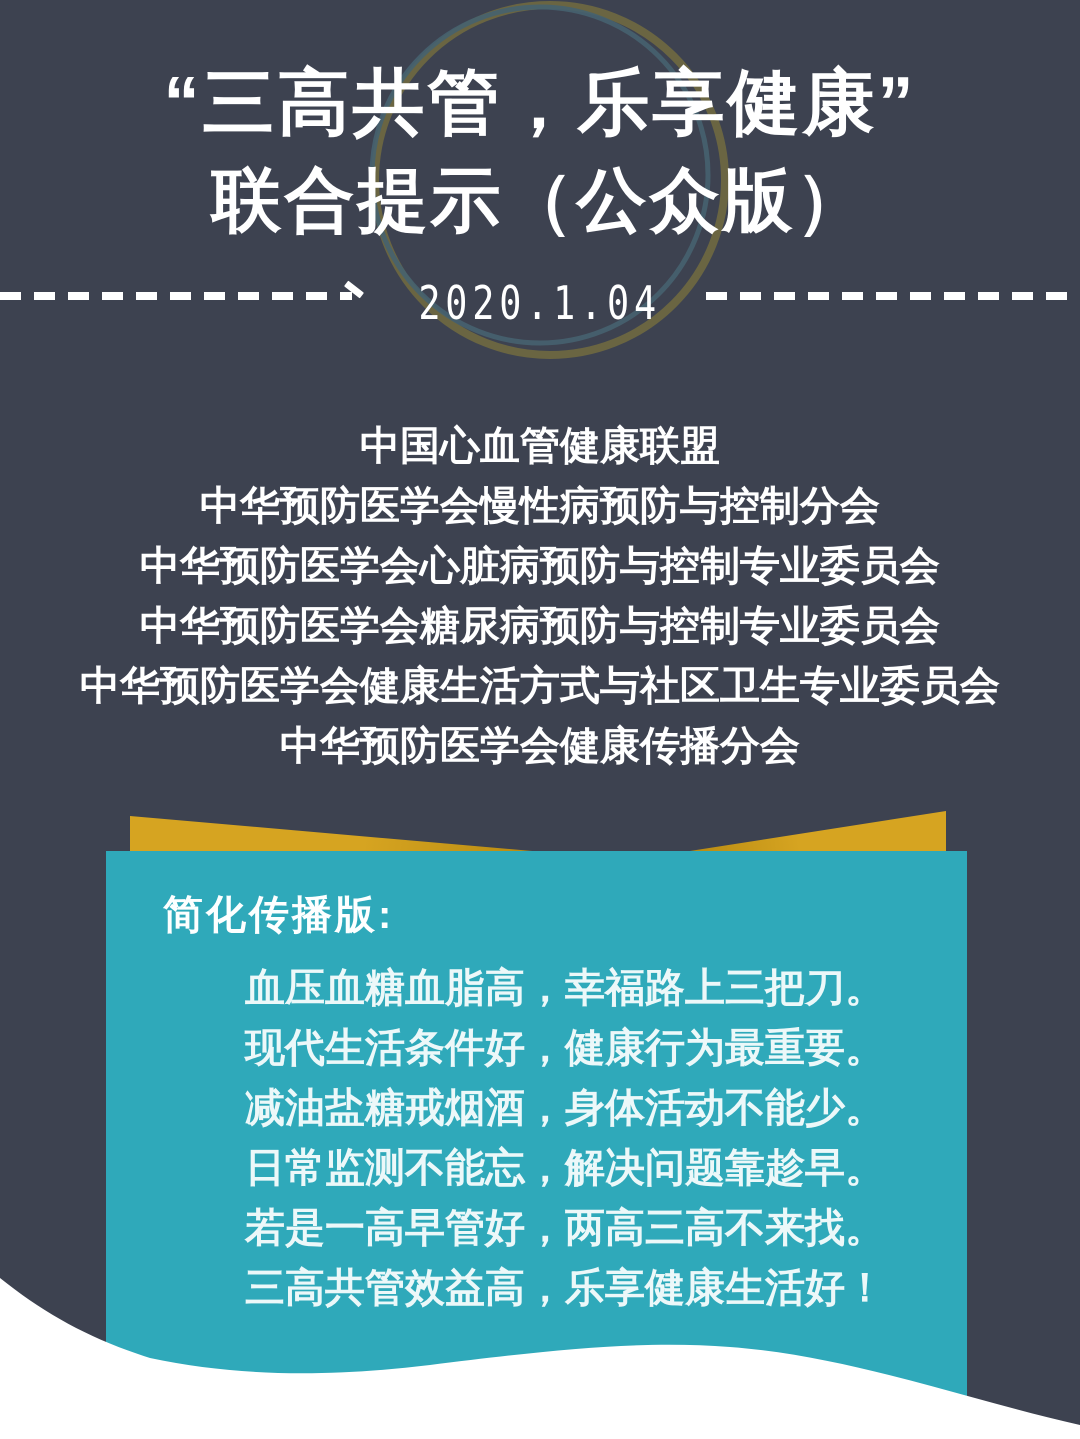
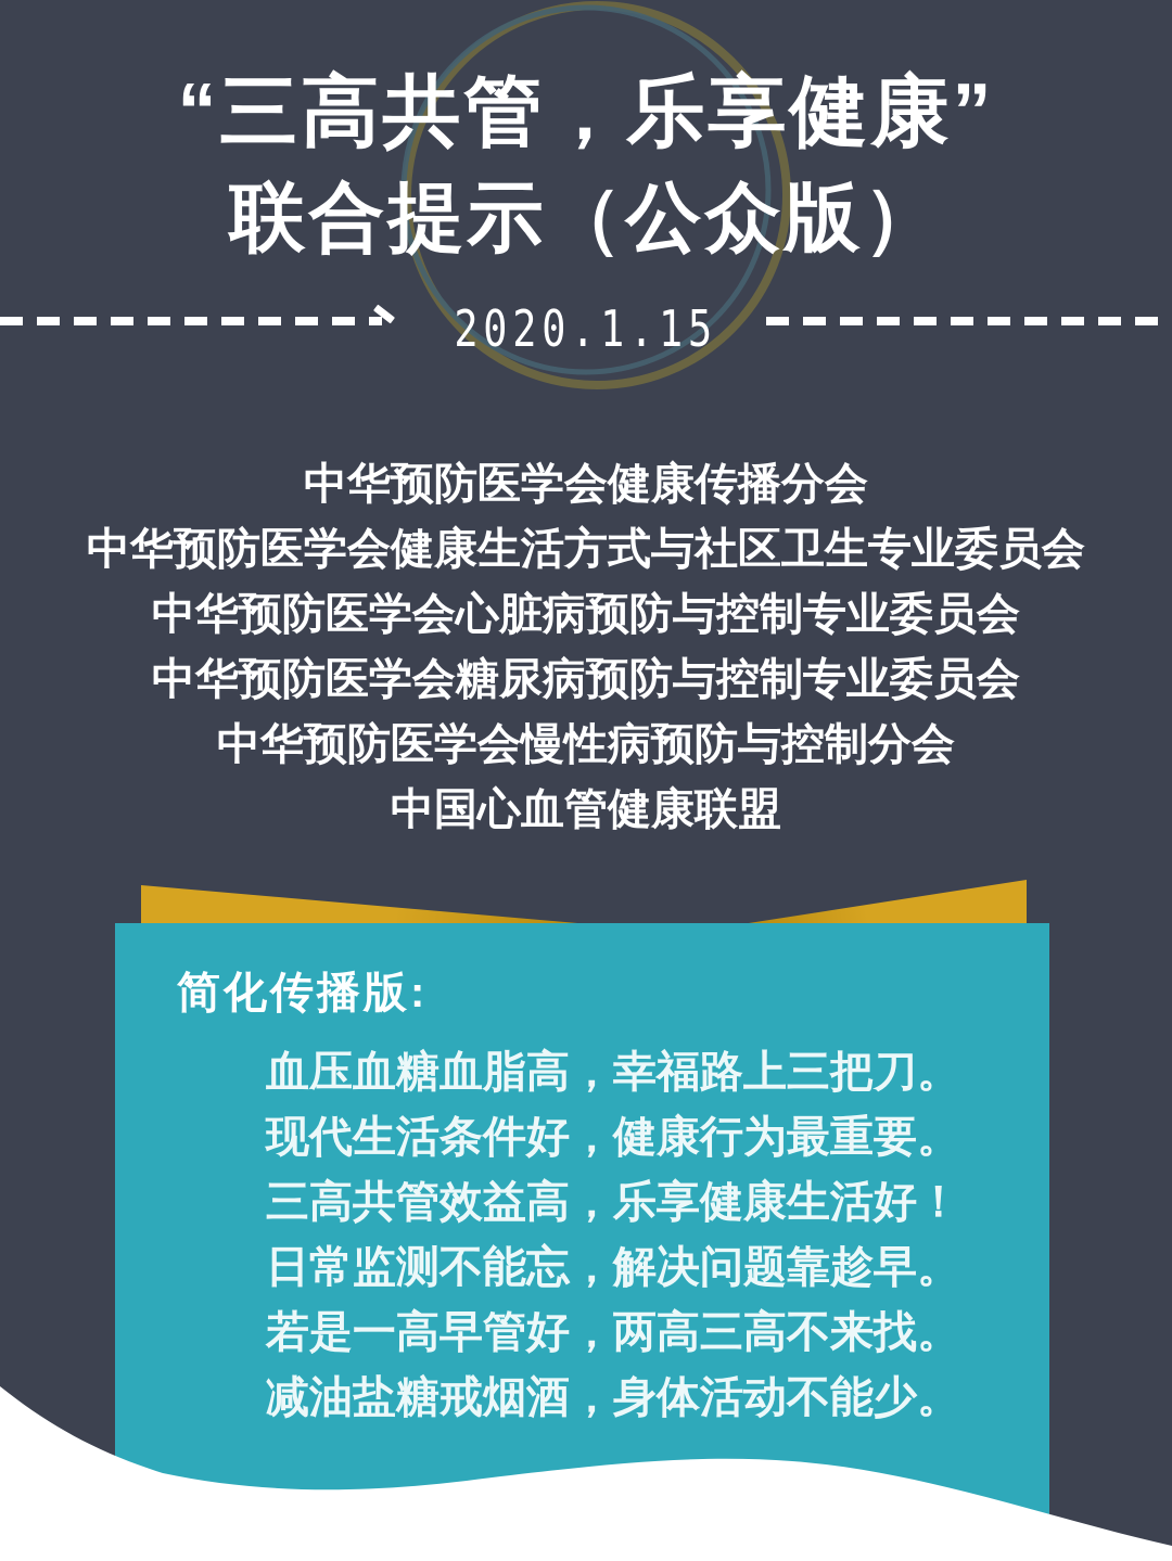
  “三高共管，乐享健康”
  联合提示（公众版）
- 2020.1.04
+ 2020.1.15
- 中国心血管健康联盟
+ 中华预防医学会健康传播分会
- 中华预防医学会慢性病预防与控制分会
+ 中华预防医学会健康生活方式与社区卫生专业委员会
  中华预防医学会心脏病预防与控制专业委员会
  中华预防医学会糖尿病预防与控制专业委员会
- 中华预防医学会健康生活方式与社区卫生专业委员会
+ 中华预防医学会慢性病预防与控制分会
- 中华预防医学会健康传播分会
+ 中国心血管健康联盟
  简化传播版:
  血压血糖血脂高，幸福路上三把刀。
  现代生活条件好，健康行为最重要。
- 减油盐糖戒烟酒，身体活动不能少。
+ 三高共管效益高，乐享健康生活好！
  日常监测不能忘，解决问题靠趁早。
  若是一高早管好，两高三高不来找。
- 三高共管效益高，乐享健康生活好！
+ 减油盐糖戒烟酒，身体活动不能少。
